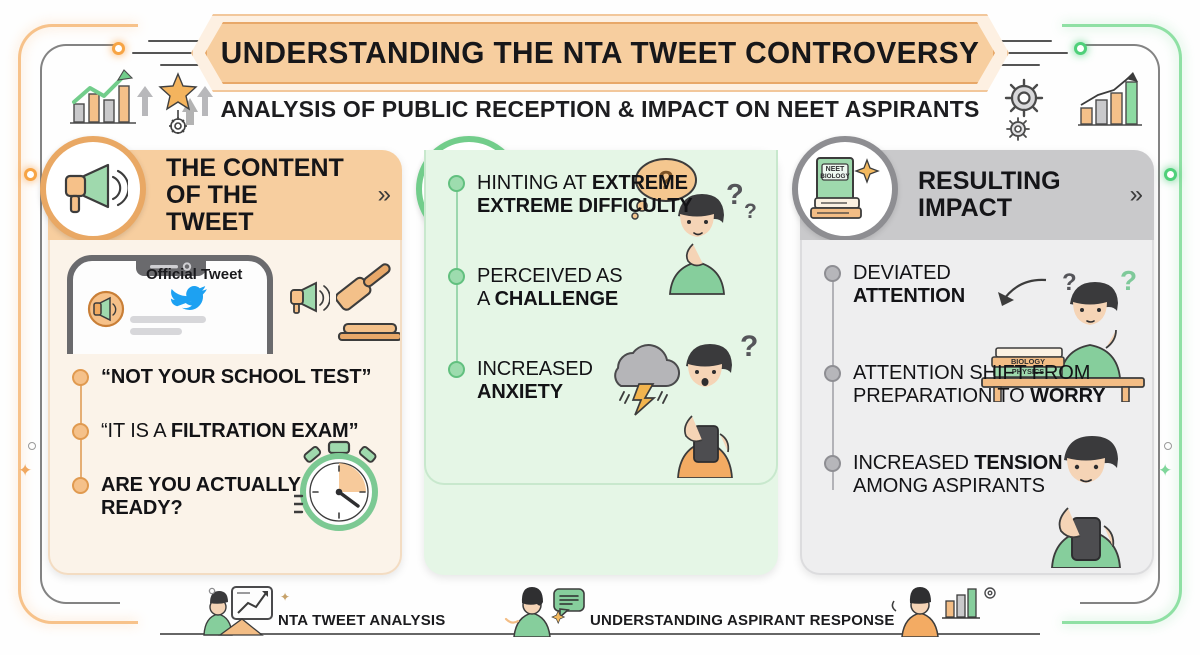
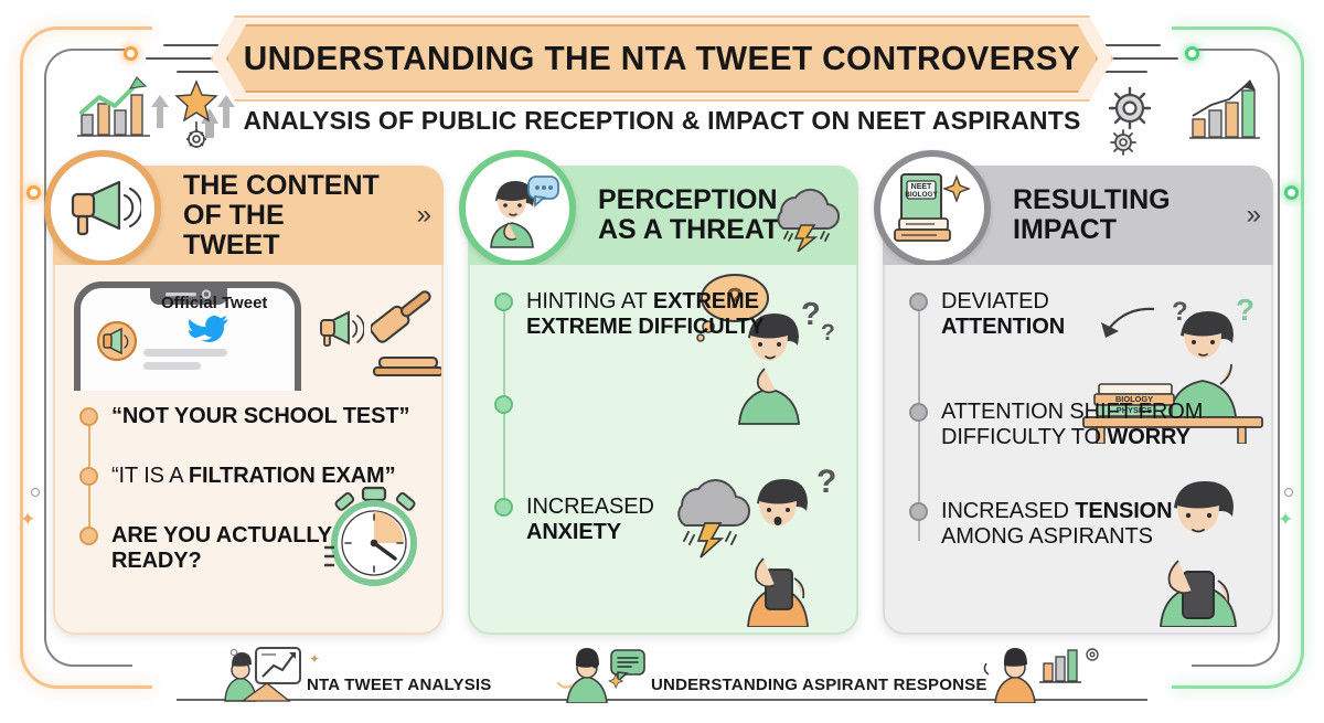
  ✦
  ✦
  UNDERSTANDING THE NTA TWEET CONTROVERSY
  ANALYSIS OF PUBLIC RECEPTION & IMPACT ON NEET ASPIRANTS
  THE CONTENT OF THE TWEET
  »
  Official Tweet
  “NOT YOUR SCHOOL TEST”
  “IT IS A FILTRATION EXAM”
  ARE YOU ACTUALLY READY?
+ PERCEPTION AS A THREAT
  ?
  ?
  ?
  ?
  HINTING AT EXTREME EXTREME DIFFICULTY
- PERCEIVED AS A CHALLENGE
  INCREASED ANXIETY
  RESULTING IMPACT
  »
  ?
  ?
  BIOLOGY
  PHYSICS
  DEVIATED ATTENTION
- ATTENTION SHIFT FROM PREPARATION TO WORRY
+ ATTENTION SHIFT FROM DIFFICULTY TO WORRY
  INCREASED TENSION AMONG ASPIRANTS
  ✦
  NTA TWEET ANALYSIS
  UNDERSTANDING ASPIRANT RESPONSE
